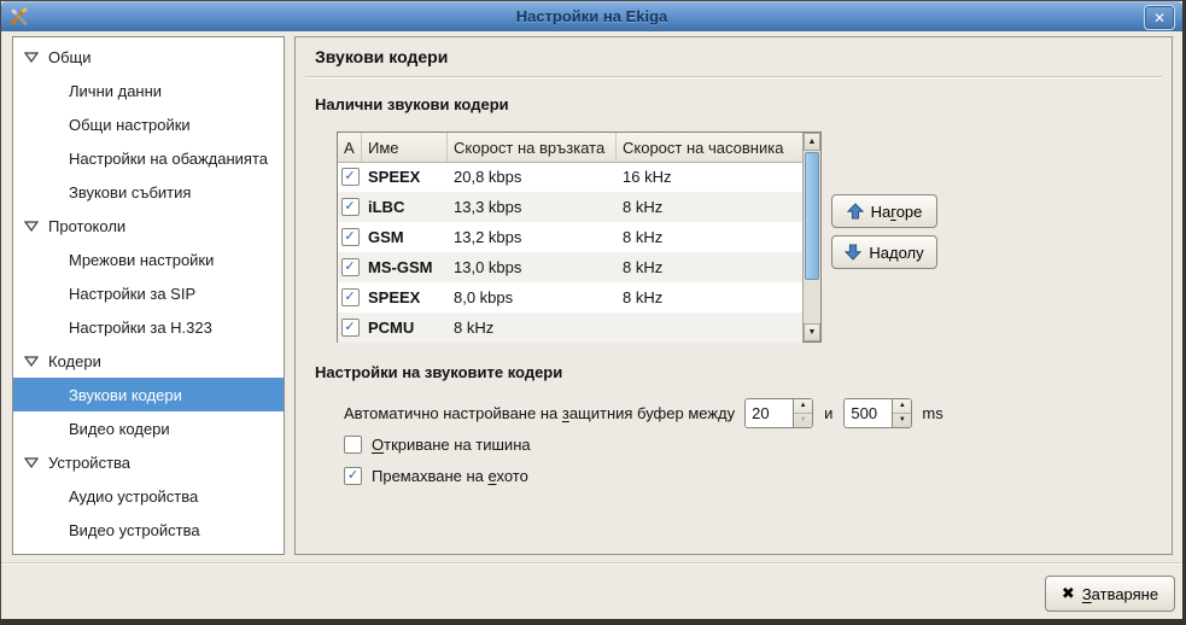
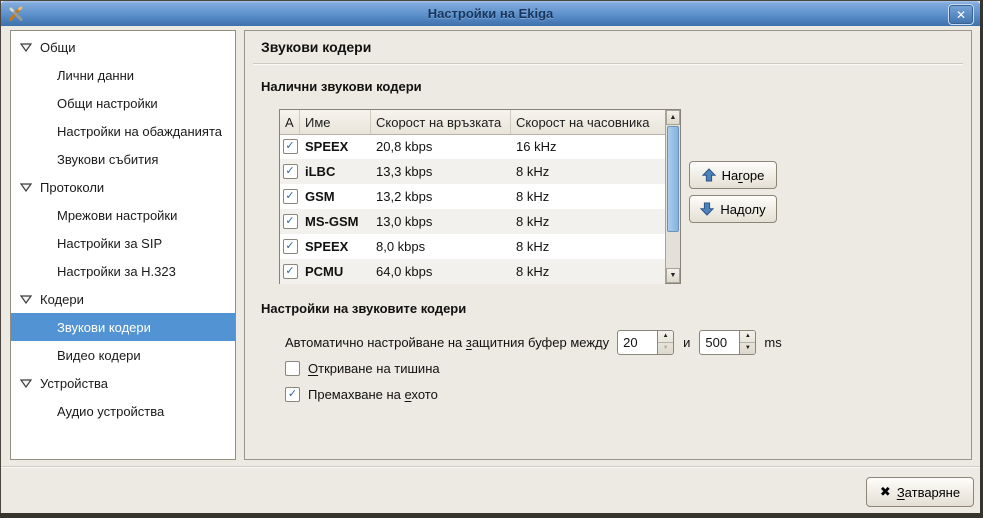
  Настройки на Ekiga
  ✕
  Общи
  Лични данни
  Общи настройки
  Настройки на обажданията
  Звукови събития
  Протоколи
  Мрежови настройки
  Настройки за SIP
  Настройки за H.323
  Кодери
  Звукови кодери
  Видео кодери
  Устройства
  Аудио устройства
- Видео устройства
  Звукови кодери
  Налични звукови кодери
  A
  Име
  Скорост на връзката
  Скорост на часовника
  SPEEX
  20,8 kbps
  16 kHz
  iLBC
  13,3 kbps
  8 kHz
  GSM
  13,2 kbps
  8 kHz
  MS-GSM
  13,0 kbps
  8 kHz
  SPEEX
  8,0 kbps
  8 kHz
  PCMU
+ 64,0 kbps
  8 kHz
  Нагоре
  Надолу
  Настройки на звуковите кодери
  Автоматично настройване на защитния буфер между
  20
  и
  500
  ms
  Откриване на тишина
  Премахване на ехото
  ✖
  Затваряне
